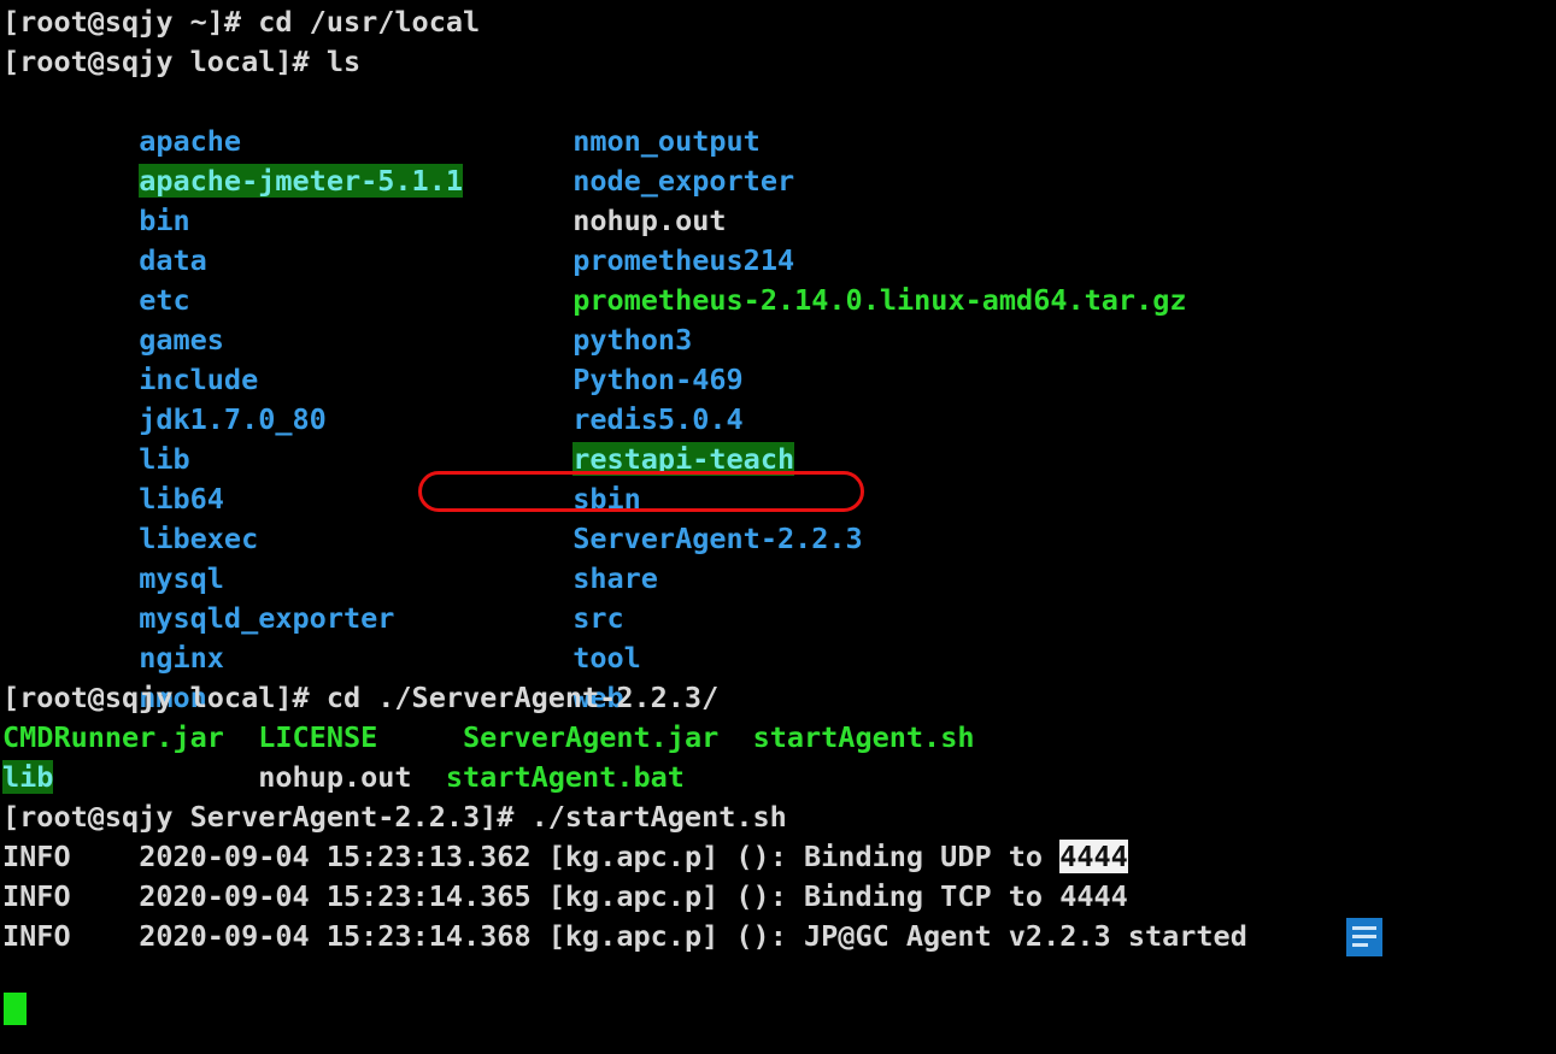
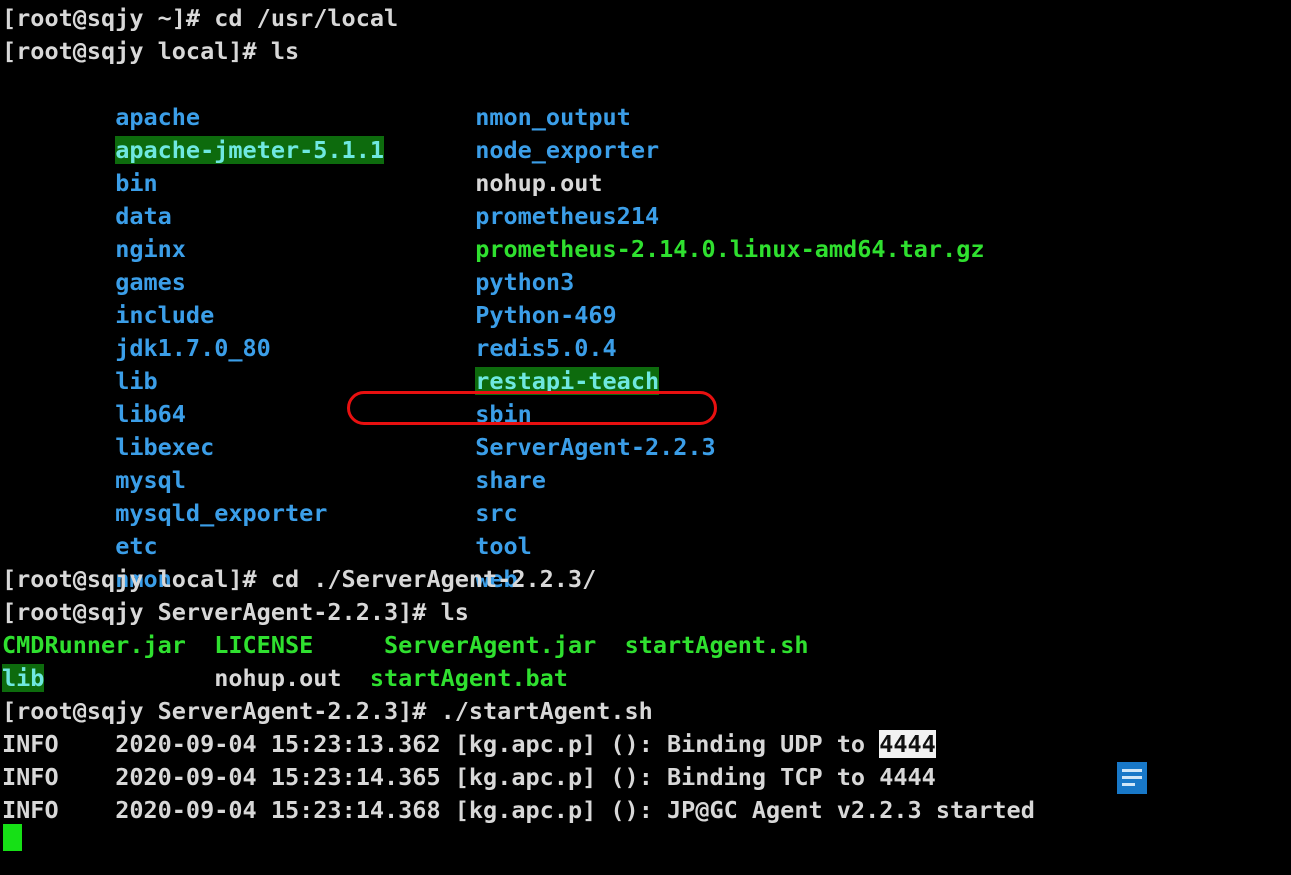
  [root@sqjy ~]# cd /usr/local
  [root@sqjy local]# ls
  apache nmon_output
  apache-jmeter-5.1.1 node_exporter
  bin nohup.out
  data prometheus214
- etc prometheus-2.14.0.linux-amd64.tar.gz
+ nginx prometheus-2.14.0.linux-amd64.tar.gz
  games python3
  include Python-469
  jdk1.7.0_80 redis5.0.4
  lib restapi-teach
  lib64 sbin
  libexec ServerAgent-2.2.3
  mysql share
  mysqld_exporter src
- nginx tool
+ etc tool
  nmon web
  [root@sqjy local]# cd ./ServerAgent-2.2.3/
+ [root@sqjy ServerAgent-2.2.3]# ls
  CMDRunner.jar LICENSE ServerAgent.jar startAgent.sh
  lib nohup.out startAgent.bat
  [root@sqjy ServerAgent-2.2.3]# ./startAgent.sh
  INFO 2020-09-04 15:23:13.362 [kg.apc.p] (): Binding UDP to 4444
  INFO 2020-09-04 15:23:14.365 [kg.apc.p] (): Binding TCP to 4444
  INFO 2020-09-04 15:23:14.368 [kg.apc.p] (): JP@GC Agent v2.2.3 started
